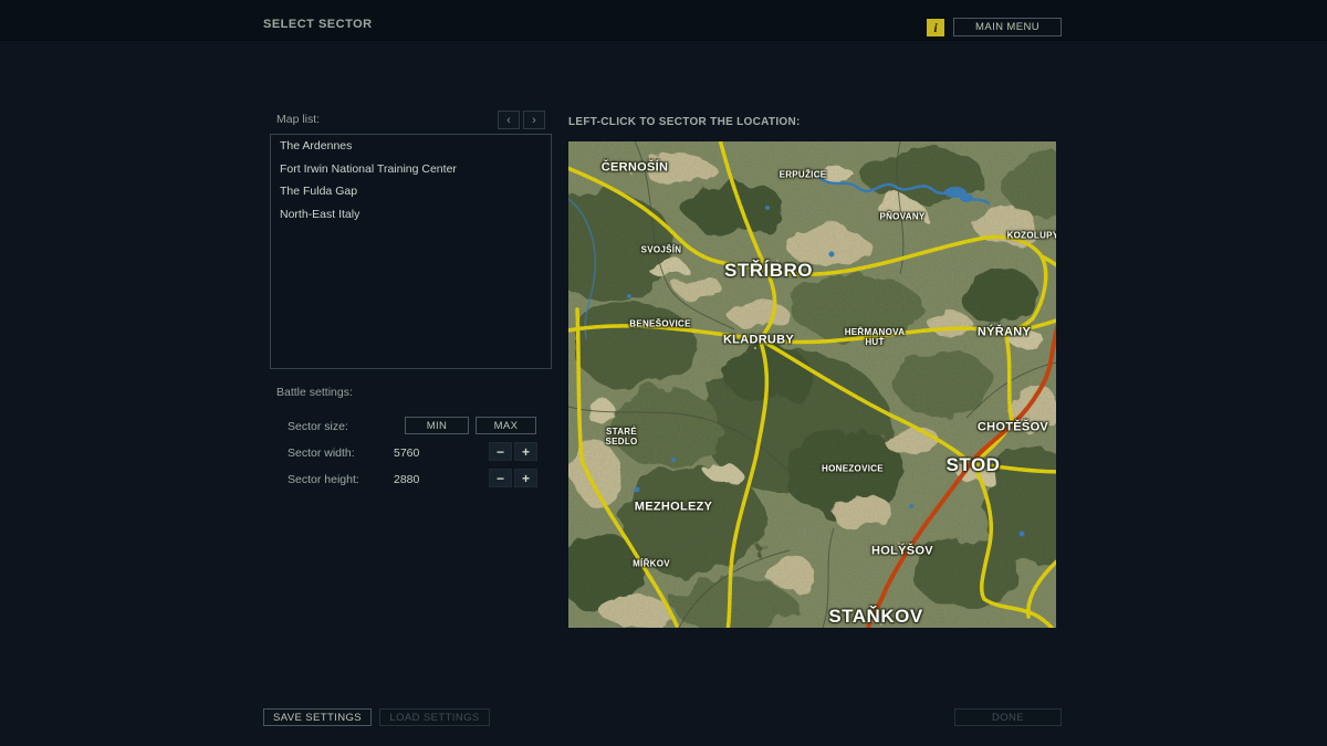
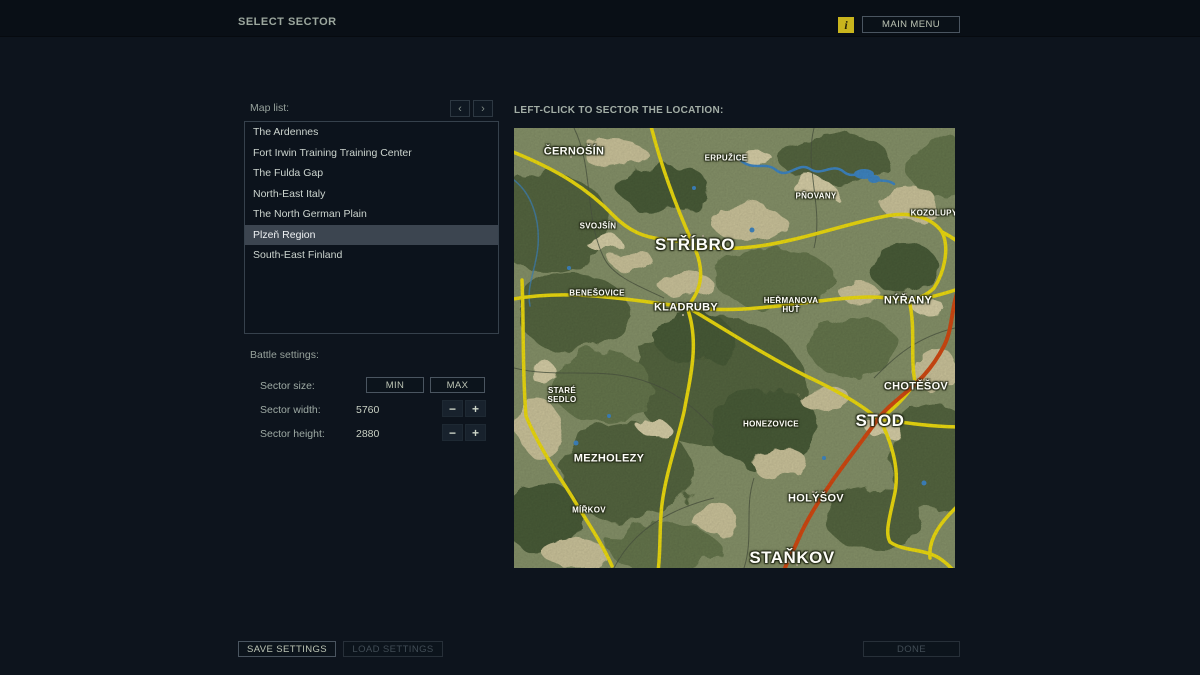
  SELECT SECTOR
  i
  MAIN MENU
  Map list:
  ‹
  ›
  The Ardennes
- Fort Irwin National Training Center
+ Fort Irwin Training Training Center
  The Fulda Gap
  North-East Italy
+ The North German Plain
+ Plzeň Region
+ South-East Finland
  Battle settings:
  Sector size:
  MIN
  MAX
  Sector width:
  5760
  −
  +
  Sector height:
  2880
  −
  +
  LEFT-CLICK TO SECTOR THE LOCATION:
  ČERNOŠÍN
  ERPUŽICE
  PŇOVANY
  KOZOLUPY
  SVOJŠÍN
  STŘÍBRO
  BENEŠOVICE
  KLADRUBY
  HEŘMANOVA
  HUŤ
  NÝŘANY
  STARÉ
  SEDLO
  CHOTĚŠOV
  STOD
  HONEZOVICE
  MEZHOLEZY
  MÍŘKOV
  HOLÝŠOV
  STAŇKOV
  SAVE SETTINGS
  LOAD SETTINGS
  DONE
